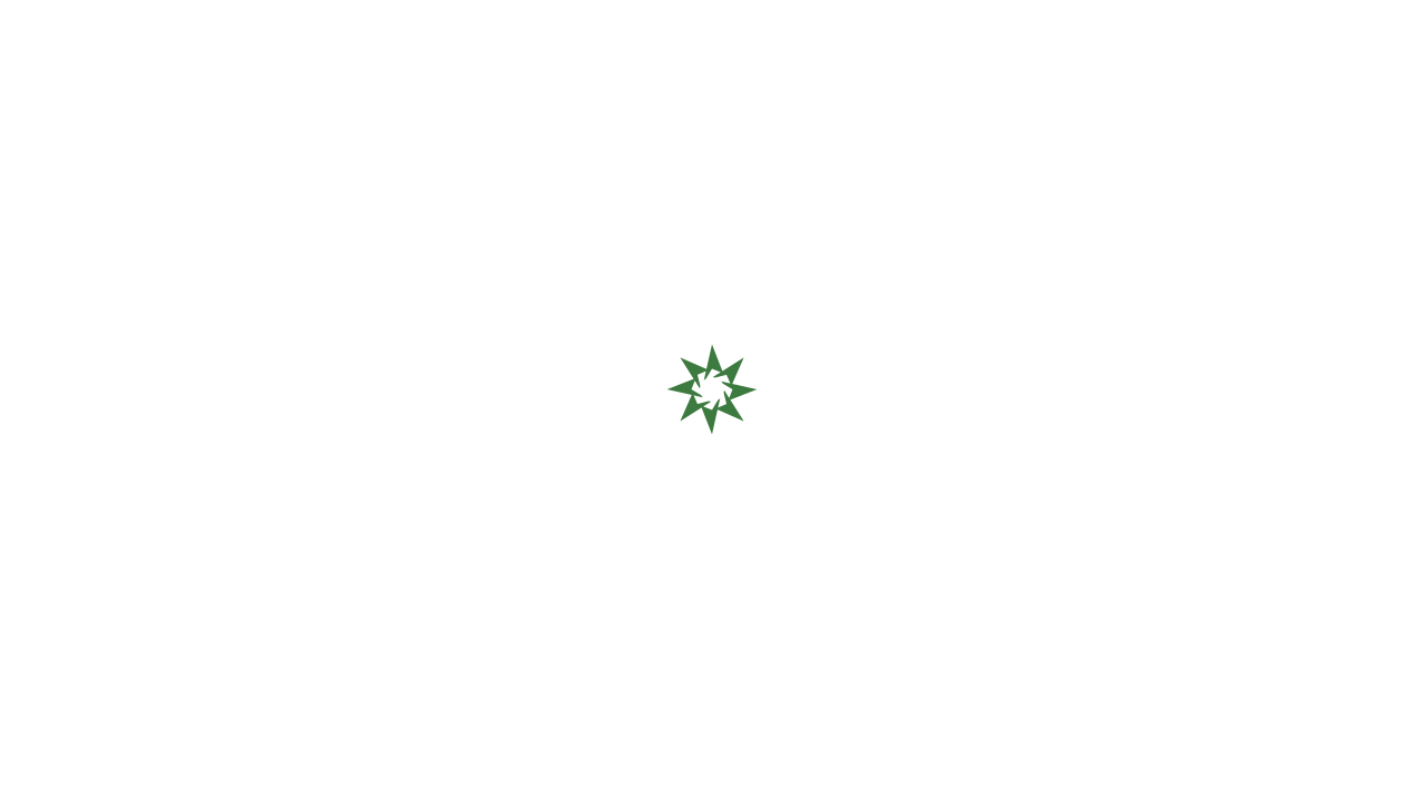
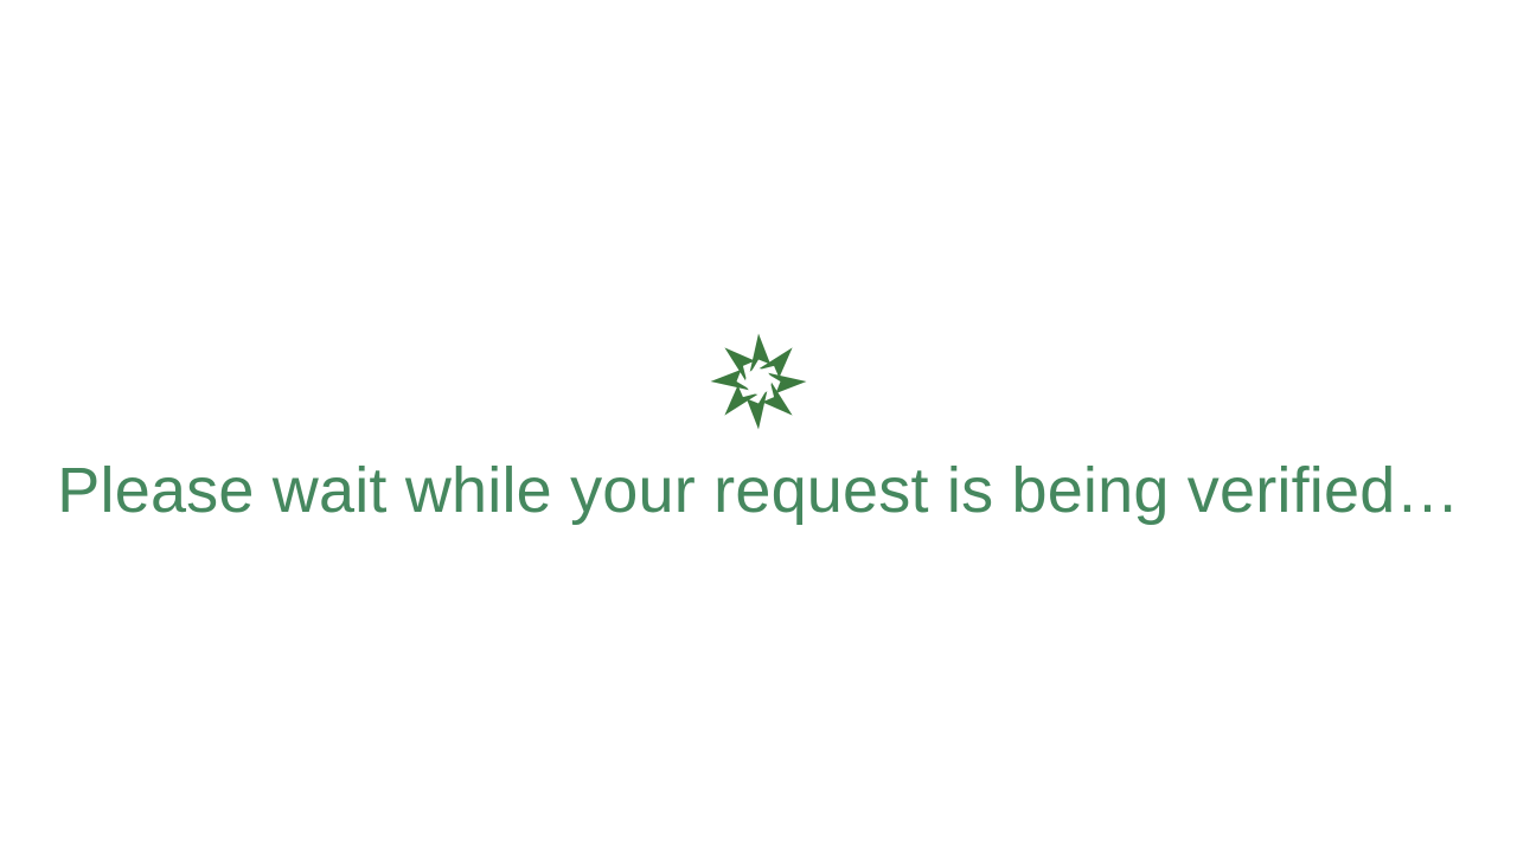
+ Please wait while your request is being verified…
